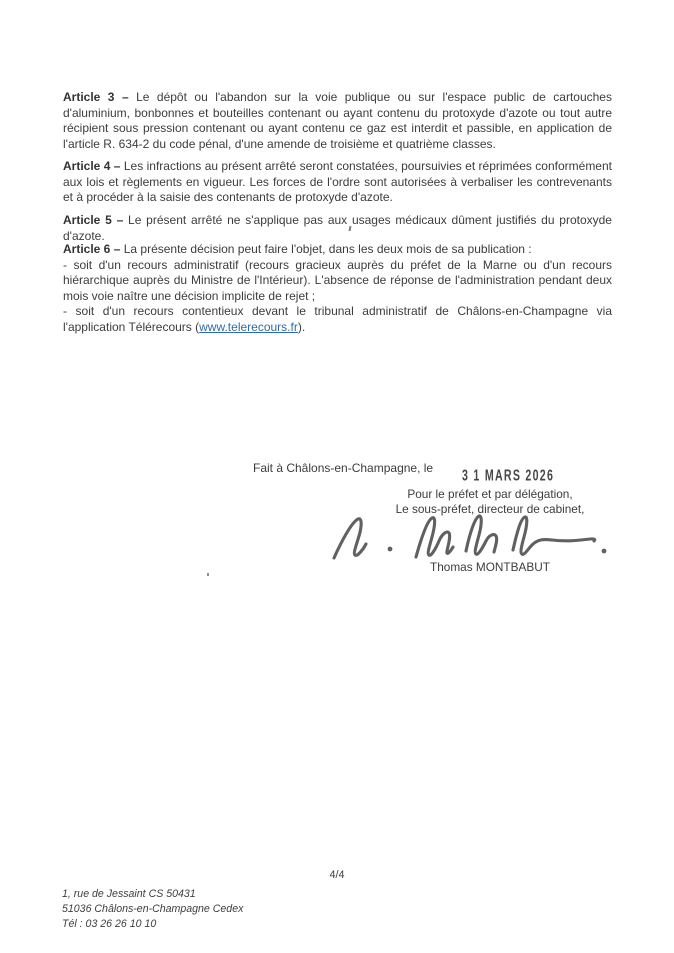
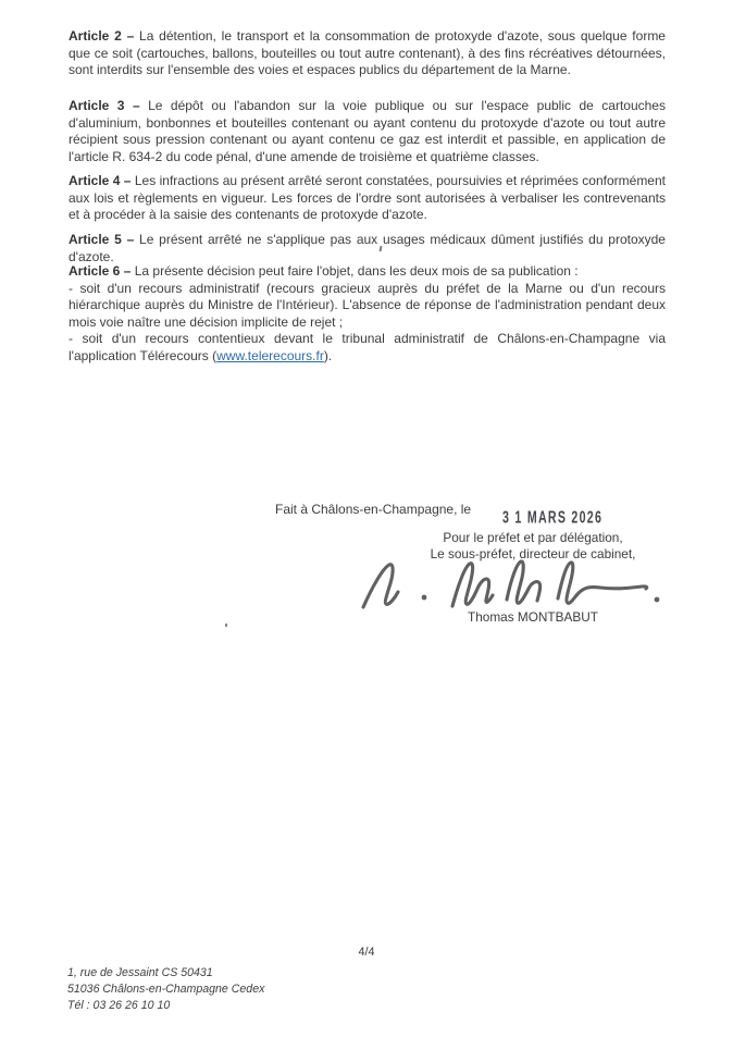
+ Article 2 – La détention, le transport et la consommation de protoxyde d'azote, sous quelque forme que ce soit (cartouches, ballons, bouteilles ou tout autre contenant), à des fins récréatives détournées, sont interdits sur l'ensemble des voies et espaces publics du département de la Marne.
  Article 3 – Le dépôt ou l'abandon sur la voie publique ou sur l'espace public de cartouches d'aluminium, bonbonnes et bouteilles contenant ou ayant contenu du protoxyde d'azote ou tout autre récipient sous pression contenant ou ayant contenu ce gaz est interdit et passible, en application de l'article R. 634-2 du code pénal, d'une amende de troisième et quatrième classes.
  Article 4 – Les infractions au présent arrêté seront constatées, poursuivies et réprimées conformément aux lois et règlements en vigueur. Les forces de l'ordre sont autorisées à verbaliser les contrevenants et à procéder à la saisie des contenants de protoxyde d'azote.
  Article 5 – Le présent arrêté ne s'applique pas aux usages médicaux dûment justifiés du protoxyde d'azote.
  Article 6 – La présente décision peut faire l'objet, dans les deux mois de sa publication :
  - soit d'un recours administratif (recours gracieux auprès du préfet de la Marne ou d'un recours hiérarchique auprès du Ministre de l'Intérieur). L'absence de réponse de l'administration pendant deux mois voie naître une décision implicite de rejet ;
  - soit d'un recours contentieux devant le tribunal administratif de Châlons-en-Champagne via l'application Télérecours (www.telerecours.fr).
  Fait à Châlons-en-Champagne, le
  3 1 MARS 2026
  Pour le préfet et par délégation,
  Le sous-préfet, directeur de cabinet,
  Thomas MONTBABUT
  4/4
  1, rue de Jessaint CS 50431
  51036 Châlons-en-Champagne Cedex
  Tél : 03 26 26 10 10
